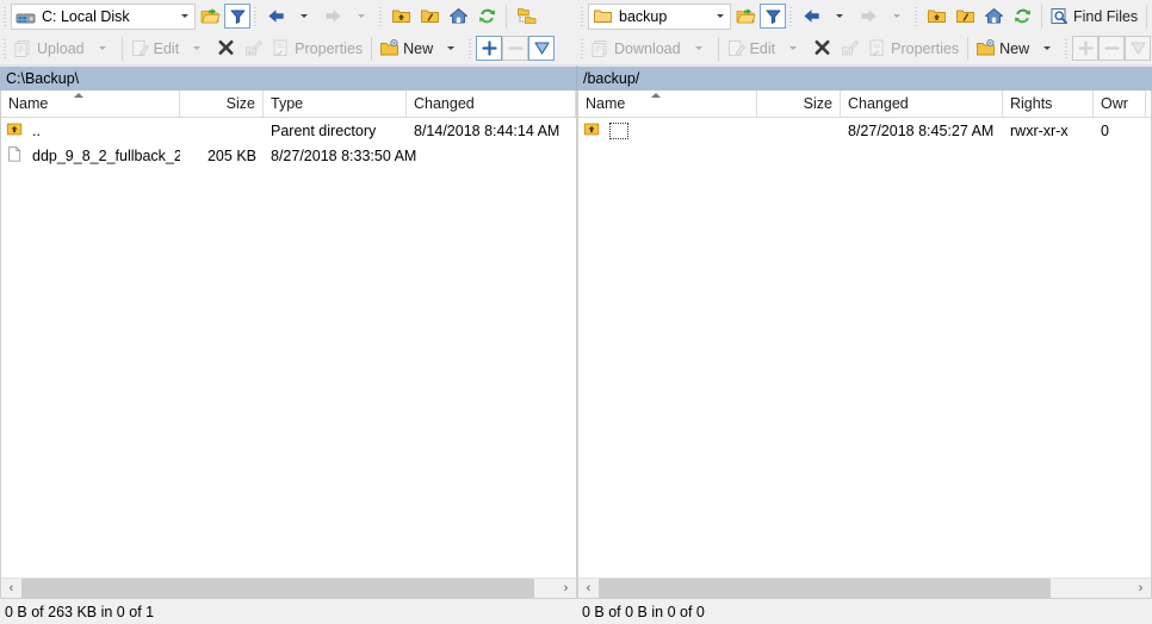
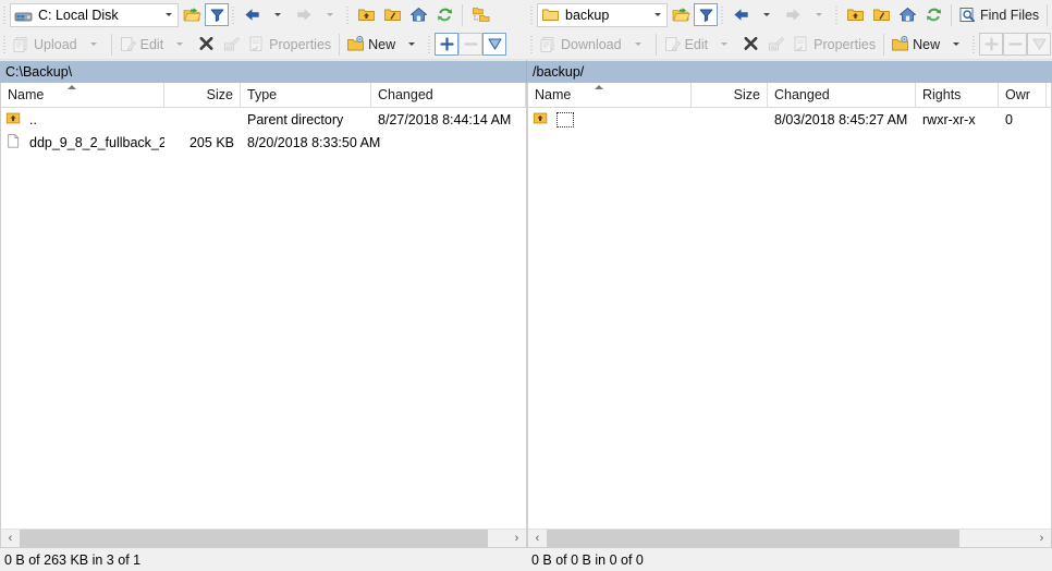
  C: Local Disk
  backup
  Find Files
  Upload
  Edit
  Properties
  New
  Download
  Edit
  Properties
  New
  C:\Backup\
  Name
  Size
  Type
  Changed
  ..
  Parent directory
- 8/14/2018 8:44:14 AM
+ 8/27/2018 8:44:14 AM
  ddp_9_8_2_fullback_2
  205 KB
- 8/27/2018 8:33:50 AM
+ 8/20/2018 8:33:50 AM
  ‹
  ›
  /backup/
  Name
  Size
  Changed
  Rights
  Owr
- 8/27/2018 8:45:27 AM
+ 8/03/2018 8:45:27 AM
  rwxr-xr-x
  0
  ‹
  ›
- 0 B of 263 KB in 0 of 1
+ 0 B of 263 KB in 3 of 1
  0 B of 0 B in 0 of 0
